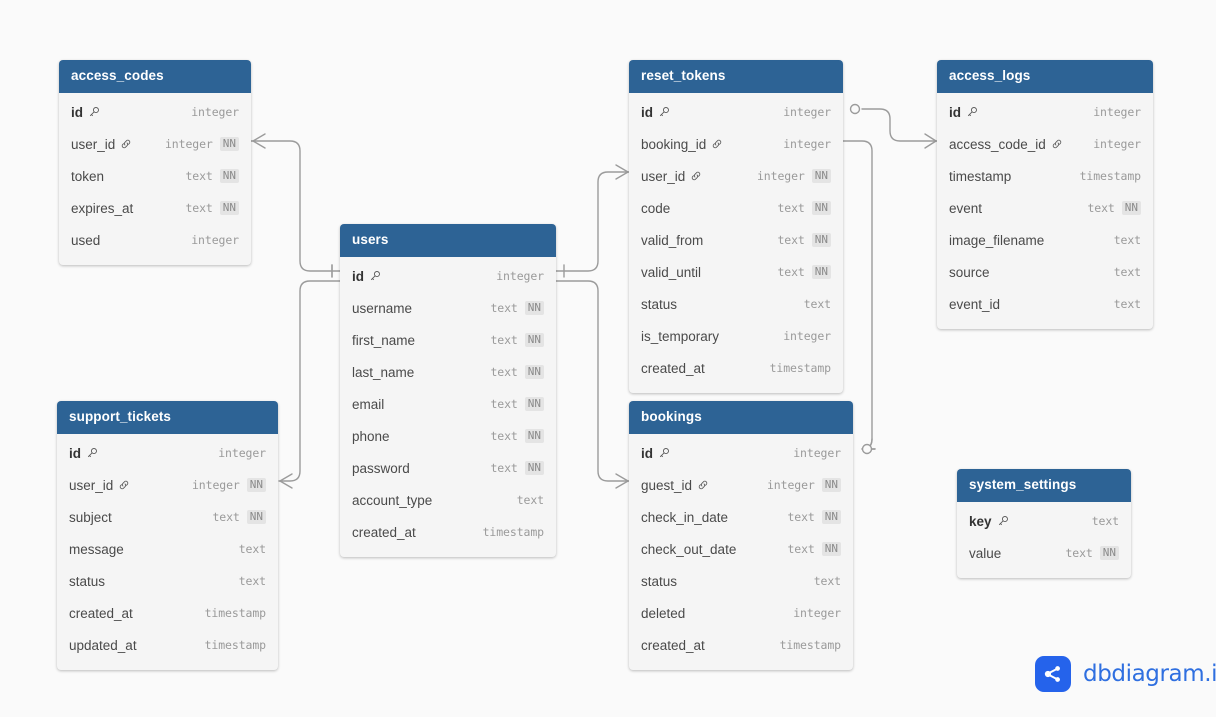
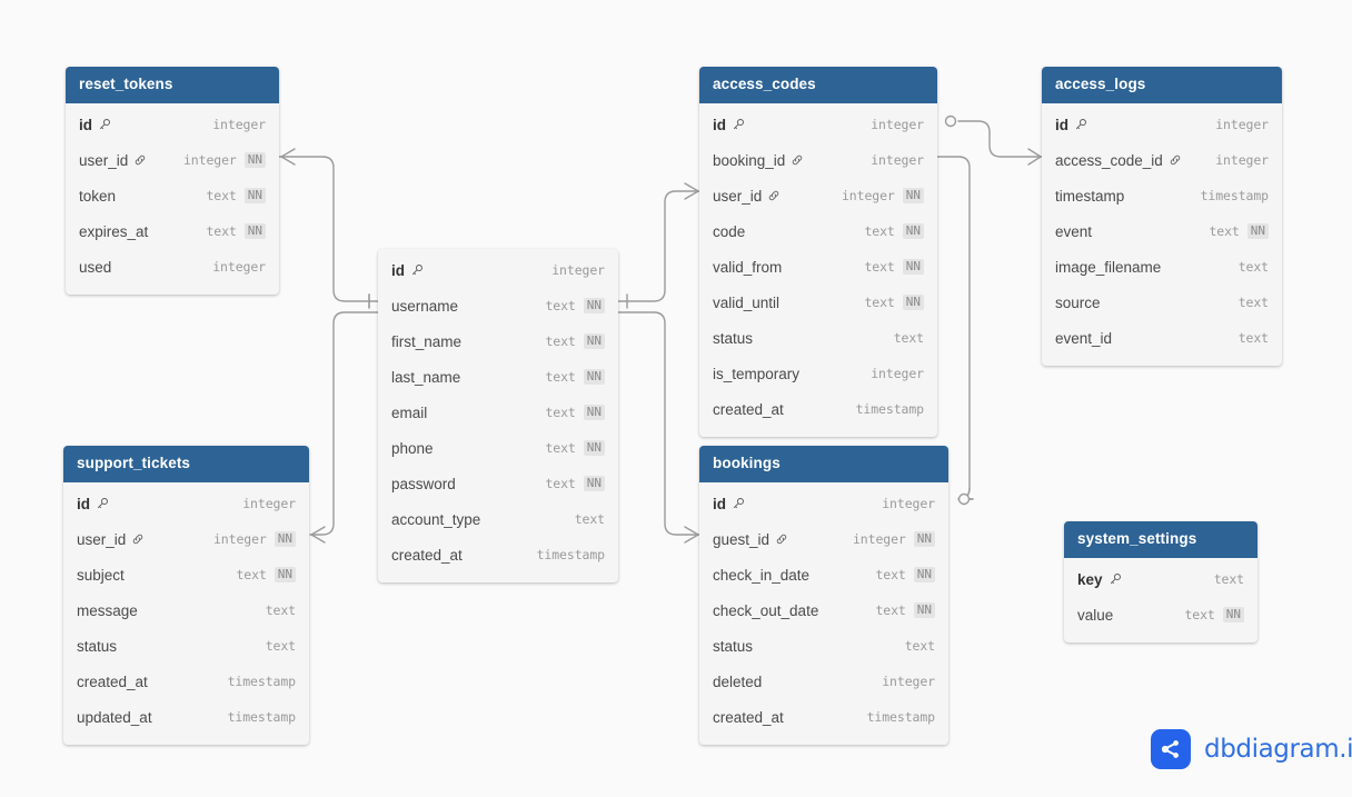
- access_codes
+ reset_tokens
  id
  integer
  user_id
  integer
  NN
  token
  text
  NN
  expires_at
  text
  NN
  used
  integer
  support_tickets
  id
  integer
  user_id
  integer
  NN
  subject
  text
  NN
  message
  text
  status
  text
  created_at
  timestamp
  updated_at
  timestamp
- users
  id
  integer
  username
  text
  NN
  first_name
  text
  NN
  last_name
  text
  NN
  email
  text
  NN
  phone
  text
  NN
  password
  text
  NN
  account_type
  text
  created_at
  timestamp
- reset_tokens
+ access_codes
  id
  integer
  booking_id
  integer
  user_id
  integer
  NN
  code
  text
  NN
  valid_from
  text
  NN
  valid_until
  text
  NN
  status
  text
  is_temporary
  integer
  created_at
  timestamp
  access_logs
  id
  integer
  access_code_id
  integer
  timestamp
  timestamp
  event
  text
  NN
  image_filename
  text
  source
  text
  event_id
  text
  bookings
  id
  integer
  guest_id
  integer
  NN
  check_in_date
  text
  NN
  check_out_date
  text
  NN
  status
  text
  deleted
  integer
  created_at
  timestamp
  system_settings
  key
  text
  value
  text
  NN
  dbdiagram.i
